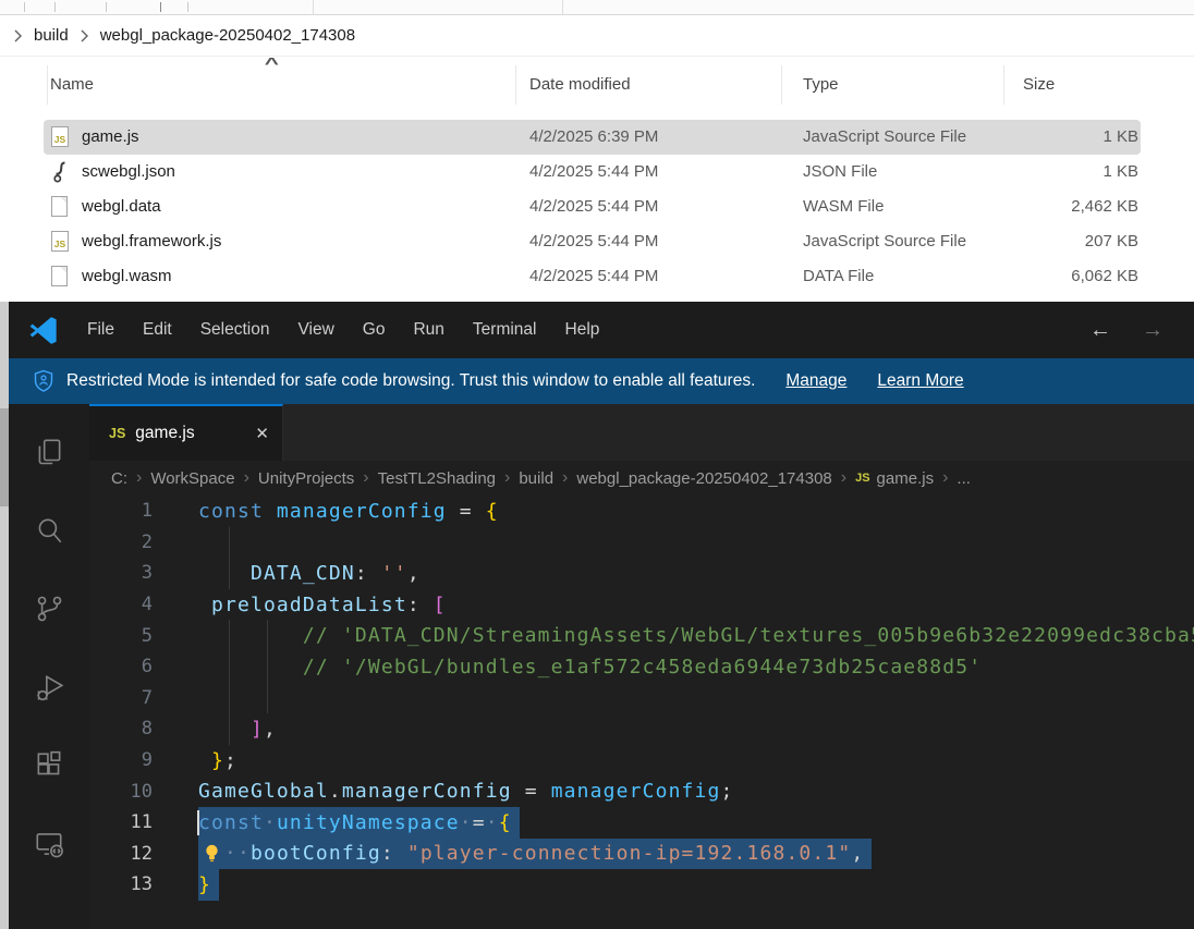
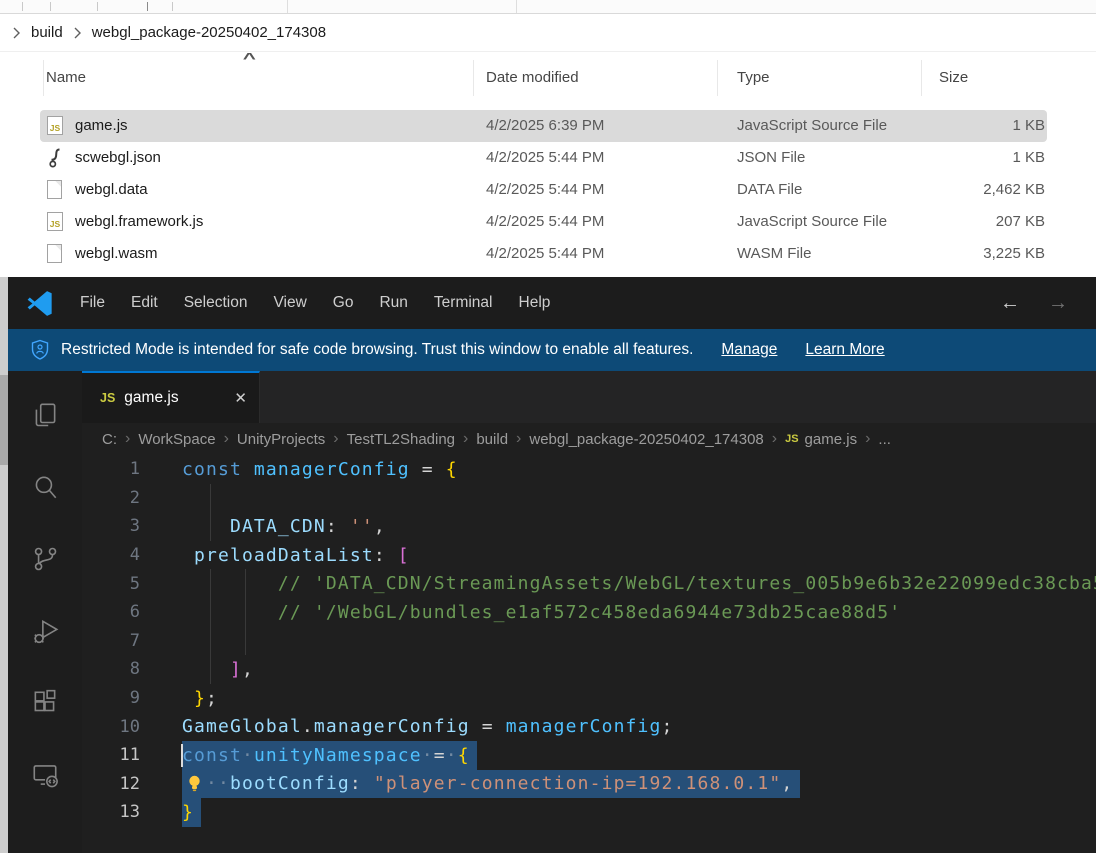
  build
  webgl_package-20250402_174308
  ^
  Name
  Date modified
  Type
  Size
  JS
  game.js
  4/2/2025 6:39 PM
  JavaScript Source File
  1 KB
  scwebgl.json
  4/2/2025 5:44 PM
  JSON File
  1 KB
  webgl.data
  4/2/2025 5:44 PM
- WASM File
+ DATA File
  2,462 KB
  JS
  webgl.framework.js
  4/2/2025 5:44 PM
  JavaScript Source File
  207 KB
  webgl.wasm
  4/2/2025 5:44 PM
- DATA File
+ WASM File
- 6,062 KB
+ 3,225 KB
  File
  Edit
  Selection
  View
  Go
  Run
  Terminal
  Help
  ←
  →
  Restricted Mode is intended for safe code browsing. Trust this window to enable all features.
  Manage
  Learn More
  JS
  game.js
  ✕
  C:
  ›
  WorkSpace
  ›
  UnityProjects
  ›
  TestTL2Shading
  ›
  build
  ›
  webgl_package-20250402_174308
  ›
  JS
  game.js
  ›
  ...
  1
  const
  managerConfig
  =
  {
  2
  3
  DATA_CDN
  :
  ''
  ,
  4
  preloadDataList
  :
  [
  5
  // 'DATA_CDN/StreamingAssets/WebGL/textures_005b9e6b32e22099edc38cba
  6
  // '/WebGL/bundles_e1af572c458eda6944e73db25cae88d5'
  7
  8
  ]
  ,
  9
  }
  ;
  10
  GameGlobal
  .
  managerConfig
  =
  managerConfig
  ;
  11
  const
  ·
  unityNamespace
  ·
  =
  ·
  {
  12
  ··
  bootConfig
  :
  "player-connection-ip=192.168.0.1"
  ,
  13
  }
